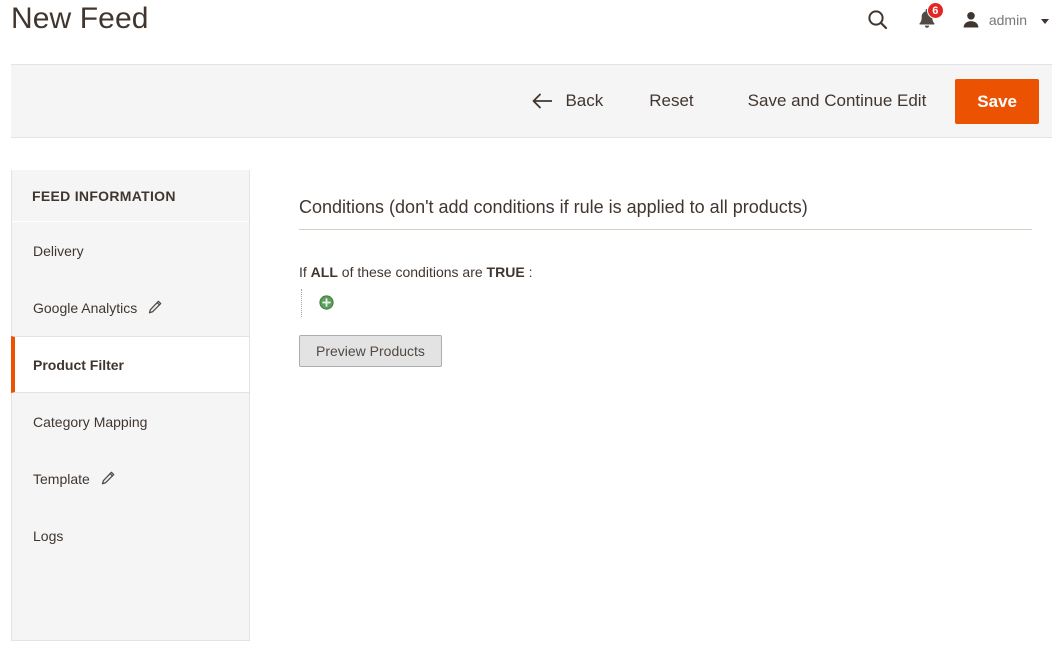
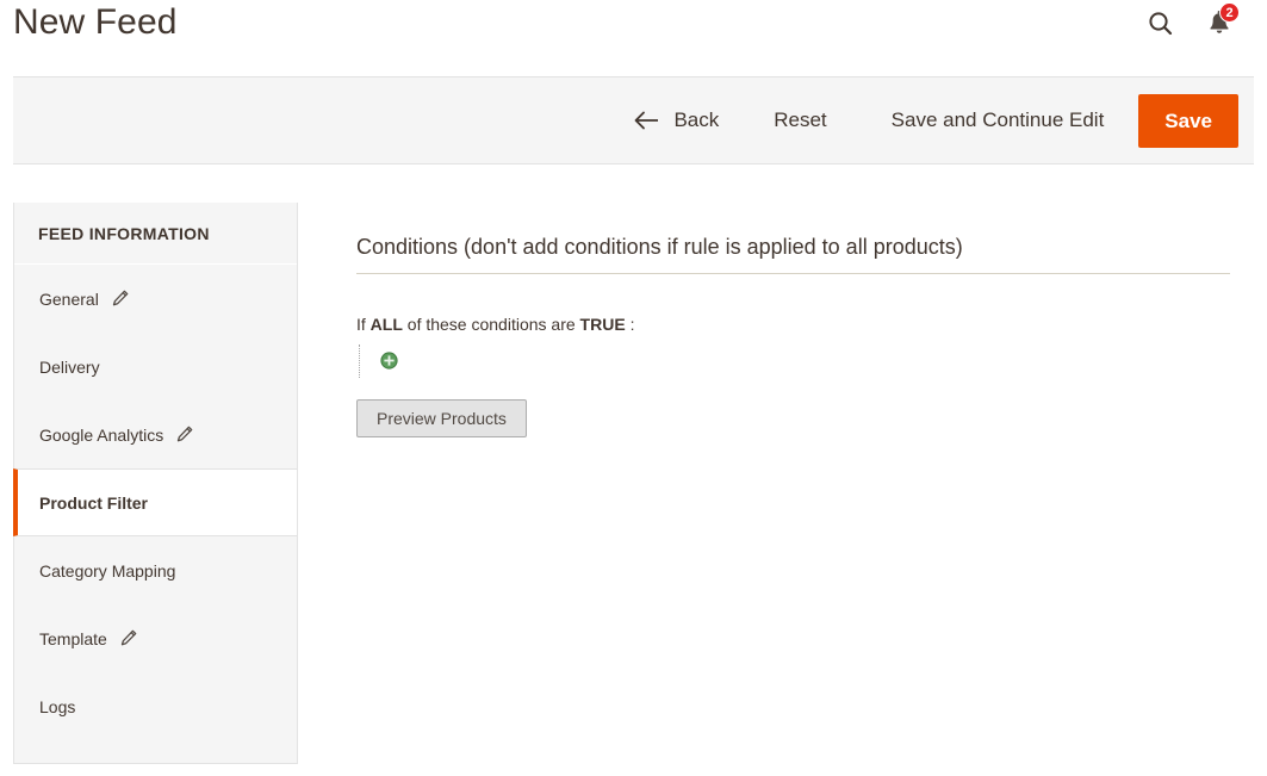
  New Feed
- 6
+ 2
- admin
  Back
  Reset
  Save and Continue Edit
  Save
  FEED INFORMATION
+ General
  Delivery
  Google Analytics
  Product Filter
  Category Mapping
  Template
  Logs
  Conditions (don't add conditions if rule is applied to all products)
  If ALL of these conditions are TRUE :
  Preview Products
